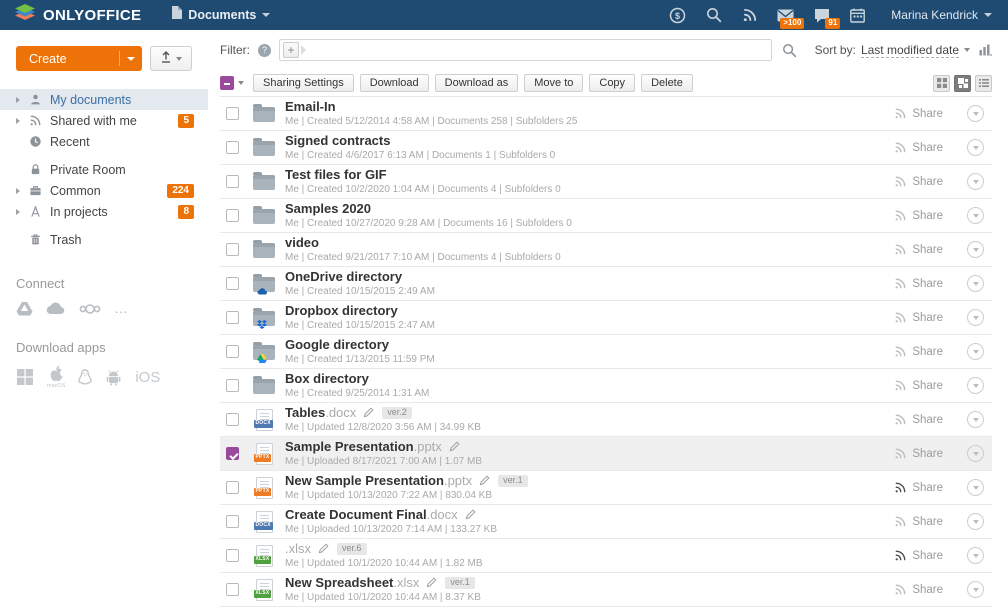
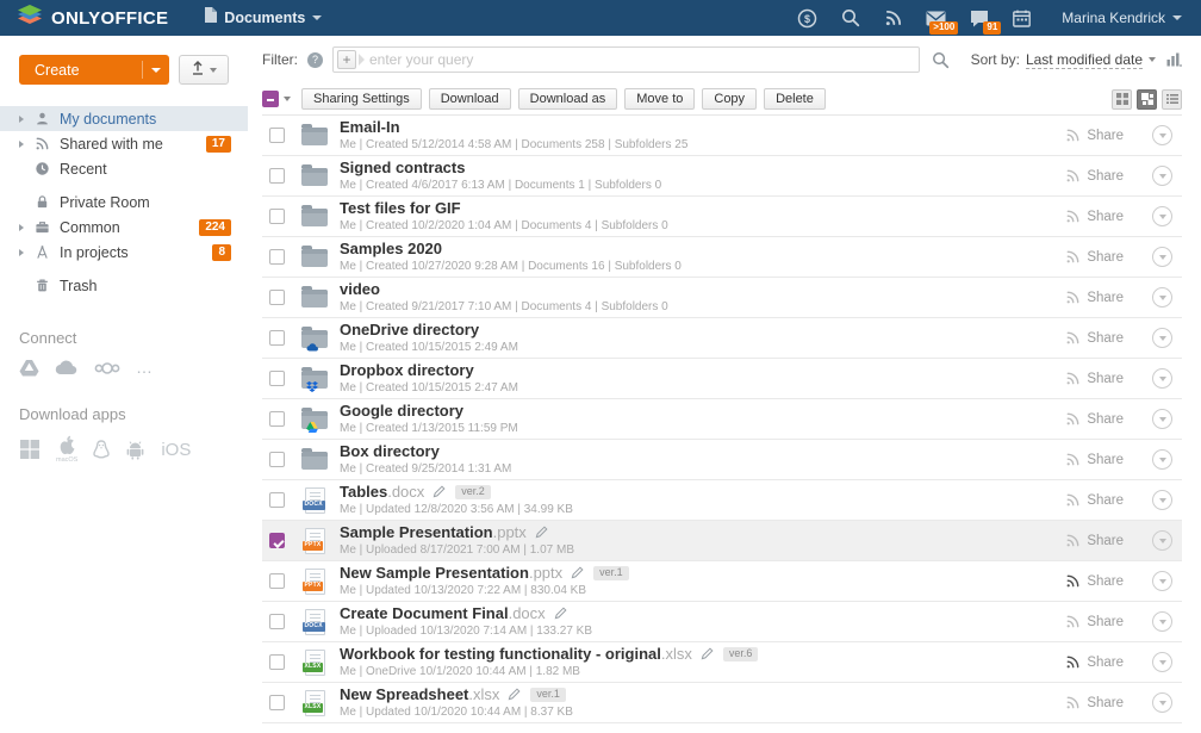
  ONLYOFFICE
  Documents
  $
  >100
  91
  Marina Kendrick
  Create
  My documents
  Shared with me
- 5
+ 17
  Recent
  Private Room
  Common
  224
  In projects
  8
  Trash
  Connect
  …
  Download apps
  iOS
  Filter:
  ?
  +
+ enter your query
  Sort by:
  Last modified date
  Sharing Settings
  Download
  Download as
  Move to
  Copy
  Delete
  Email-In
  Me | Created 5/12/2014 4:58 AM | Documents 258 | Subfolders 25
  Share
  Signed contracts
  Me | Created 4/6/2017 6:13 AM | Documents 1 | Subfolders 0
  Share
  Test files for GIF
  Me | Created 10/2/2020 1:04 AM | Documents 4 | Subfolders 0
  Share
  Samples 2020
  Me | Created 10/27/2020 9:28 AM | Documents 16 | Subfolders 0
  Share
  video
  Me | Created 9/21/2017 7:10 AM | Documents 4 | Subfolders 0
  Share
  OneDrive directory
  Me | Created 10/15/2015 2:49 AM
  Share
  Dropbox directory
  Me | Created 10/15/2015 2:47 AM
  Share
  Google directory
  Me | Created 1/13/2015 11:59 PM
  Share
  Box directory
  Me | Created 9/25/2014 1:31 AM
  Share
  Tables
  .docx
  ver.2
  Me | Updated 12/8/2020 3:56 AM | 34.99 KB
  Share
  Sample Presentation
  .pptx
  Me | Uploaded 8/17/2021 7:00 AM | 1.07 MB
  Share
  New Sample Presentation
  .pptx
  ver.1
  Me | Updated 10/13/2020 7:22 AM | 830.04 KB
  Share
  Create Document Final
  .docx
  Me | Uploaded 10/13/2020 7:14 AM | 133.27 KB
  Share
+ Workbook for testing functionality - original
  .xlsx
  ver.6
- Me | Updated 10/1/2020 10:44 AM | 1.82 MB
+ Me | OneDrive 10/1/2020 10:44 AM | 1.82 MB
  Share
  New Spreadsheet
  .xlsx
  ver.1
  Me | Updated 10/1/2020 10:44 AM | 8.37 KB
  Share
